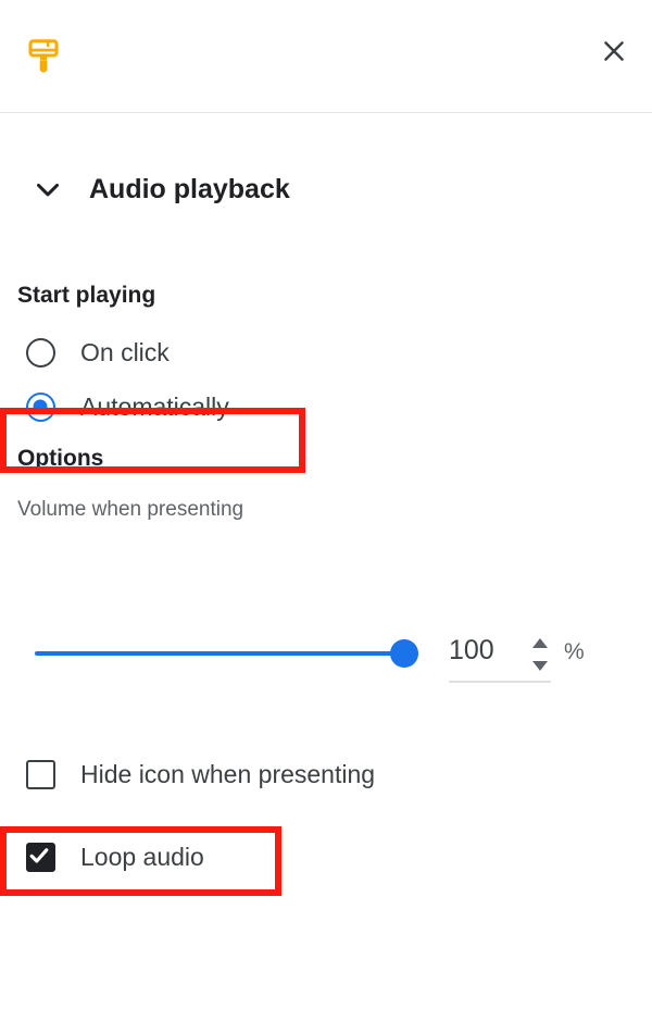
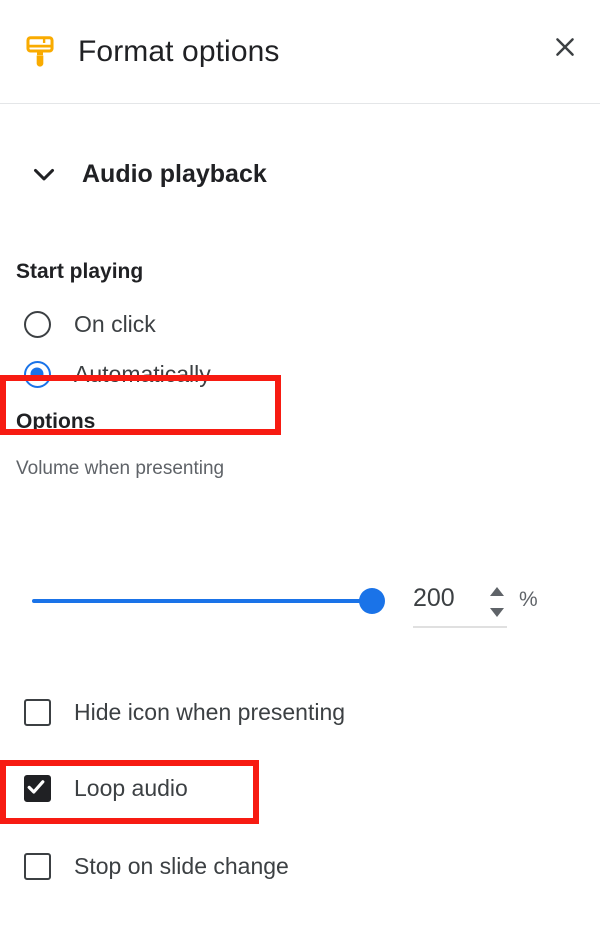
+ Format options
  Audio playback
  Start playing
  On click
  Automatically
  Options
  Volume when presenting
- 100
+ 200
  %
  Hide icon when presenting
  Loop audio
+ Stop on slide change
